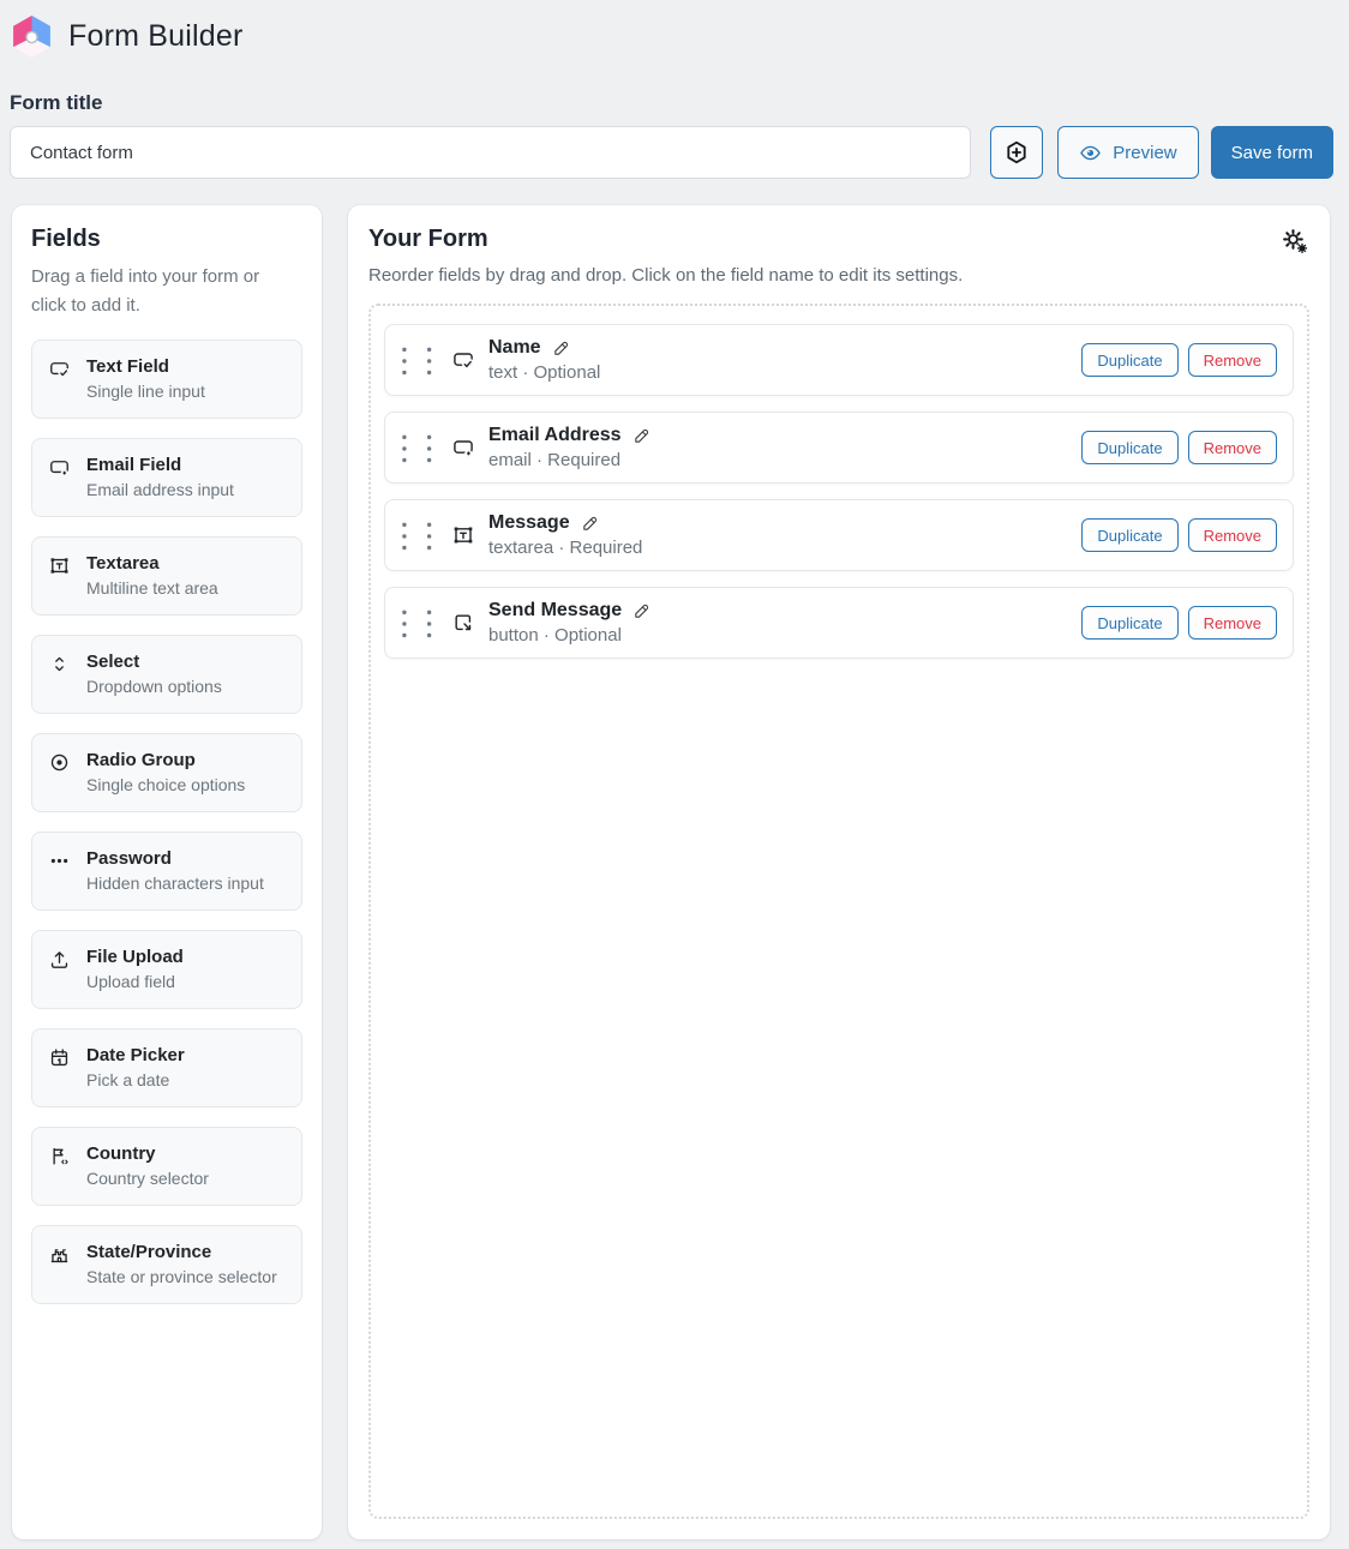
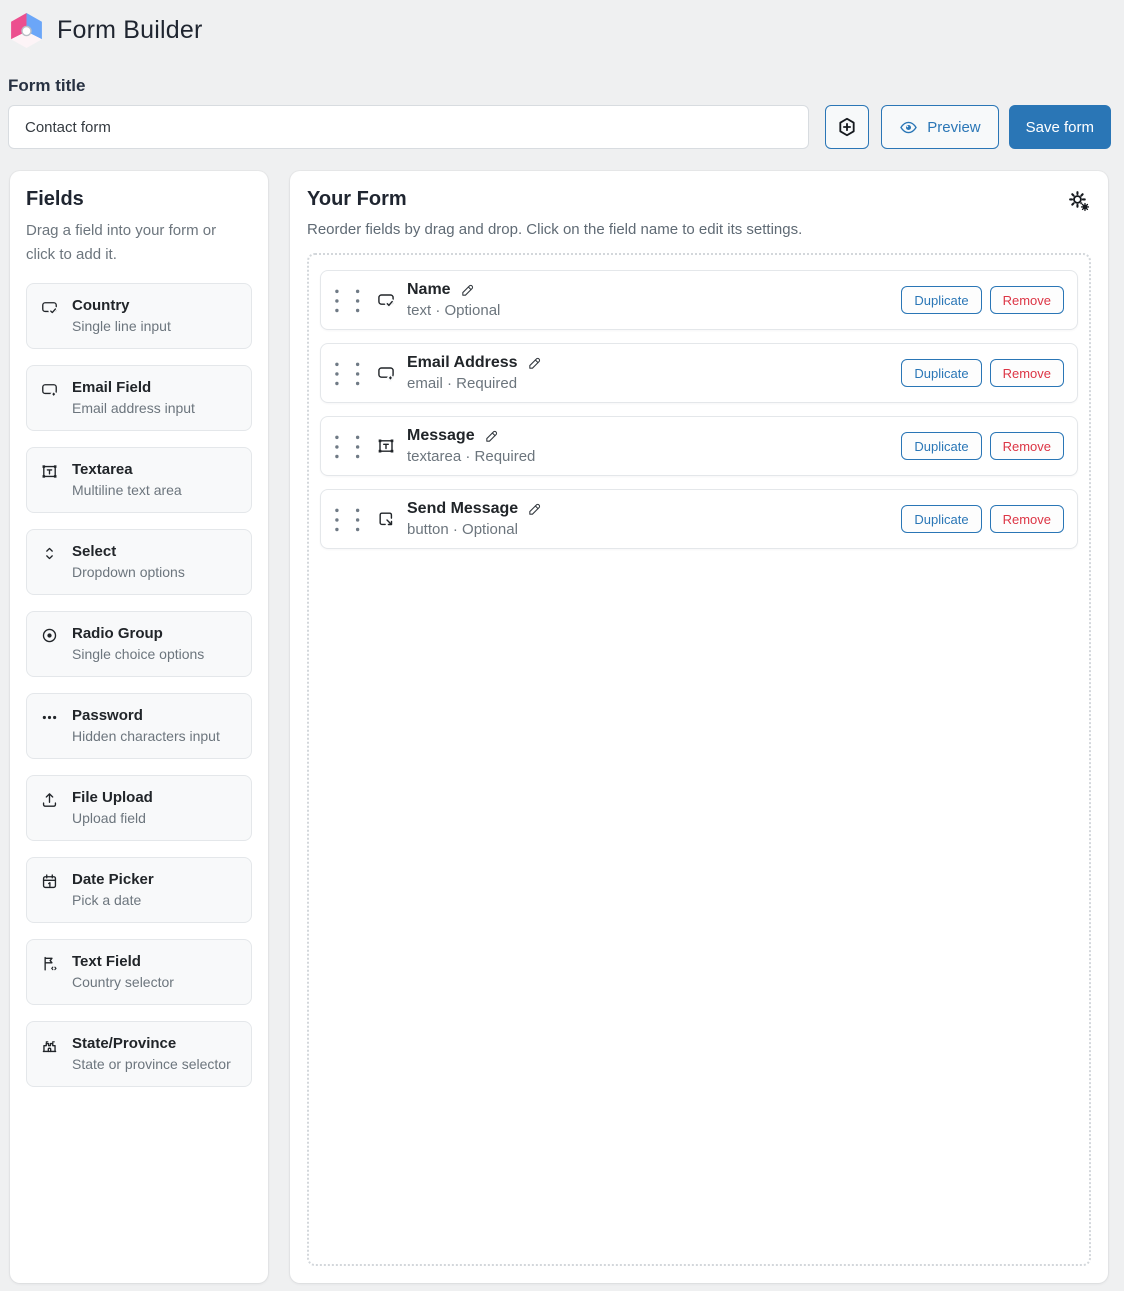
  Form Builder
  Form title
  Contact form
  Preview
  Save form
  Fields
  Drag a field into your form or click to add it.
- Text Field
+ Country
  Single line input
  Email Field
  Email address input
  Textarea
  Multiline text area
  Select
  Dropdown options
  Radio Group
  Single choice options
  Password
  Hidden characters input
  File Upload
  Upload field
  Date Picker
  Pick a date
- Country
+ Text Field
  Country selector
  State/Province
  State or province selector
  Your Form
  Reorder fields by drag and drop. Click on the field name to edit its settings.
  Name
  text · Optional
  Duplicate
  Remove
  Email Address
  email · Required
  Duplicate
  Remove
  Message
  textarea · Required
  Duplicate
  Remove
  Send Message
  button · Optional
  Duplicate
  Remove
